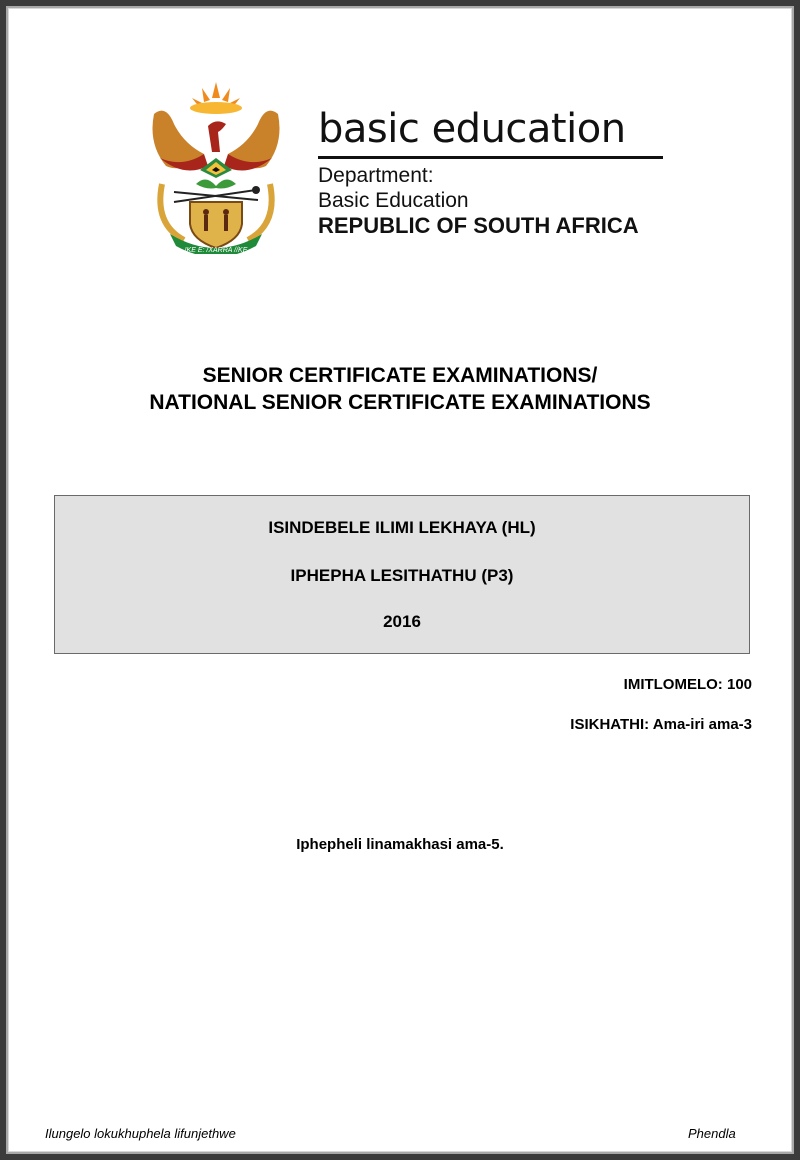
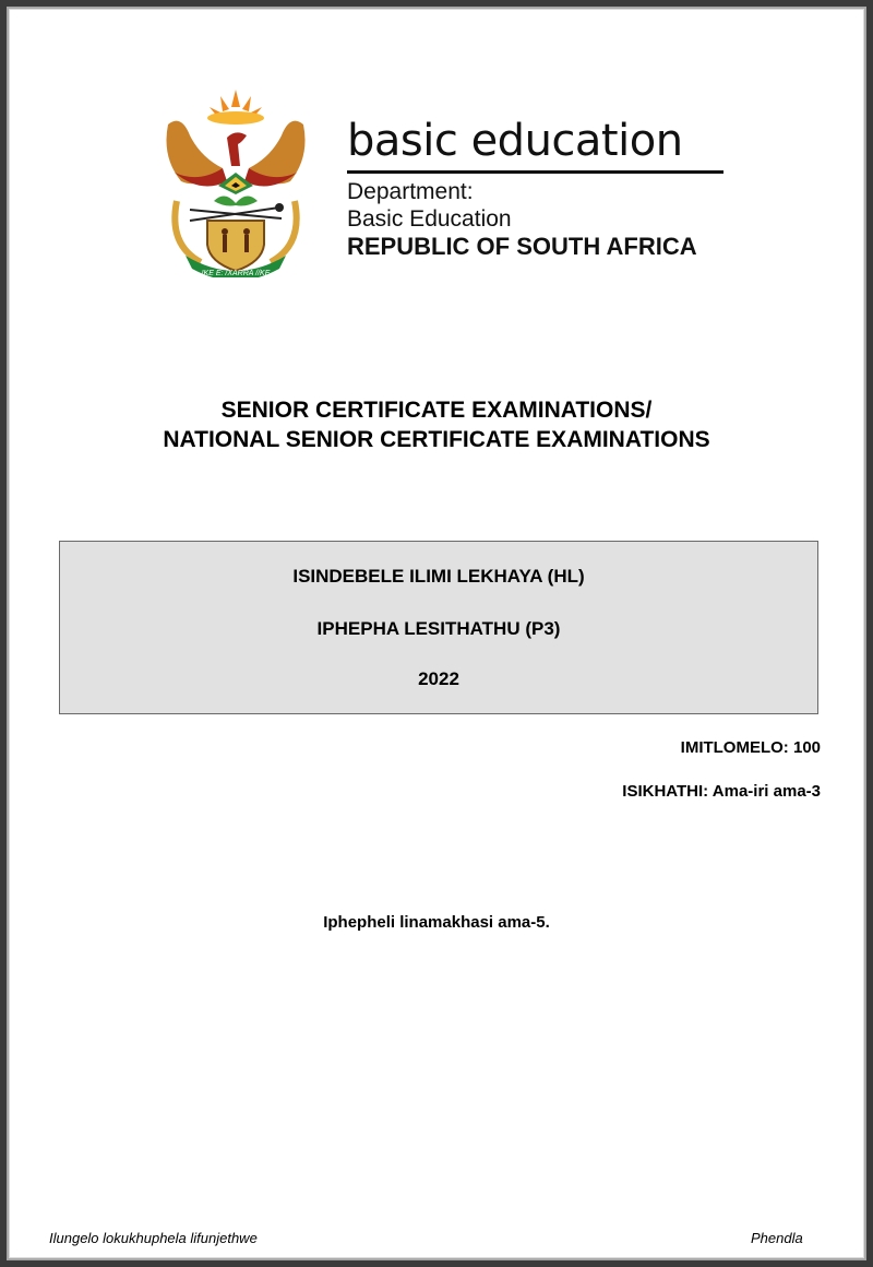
  basic education
  Department:
  Basic Education
  REPUBLIC OF SOUTH AFRICA
  SENIOR CERTIFICATE EXAMINATIONS/
  NATIONAL SENIOR CERTIFICATE EXAMINATIONS
  ISINDEBELE ILIMI LEKHAYA (HL)
  IPHEPHA LESITHATHU (P3)
- 2016
+ 2022
  IMITLOMELO: 100
  ISIKHATHI: Ama-iri ama-3
  Iphepheli linamakhasi ama-5.
  Ilungelo lokukhuphela lifunjethwe
  Phendla
